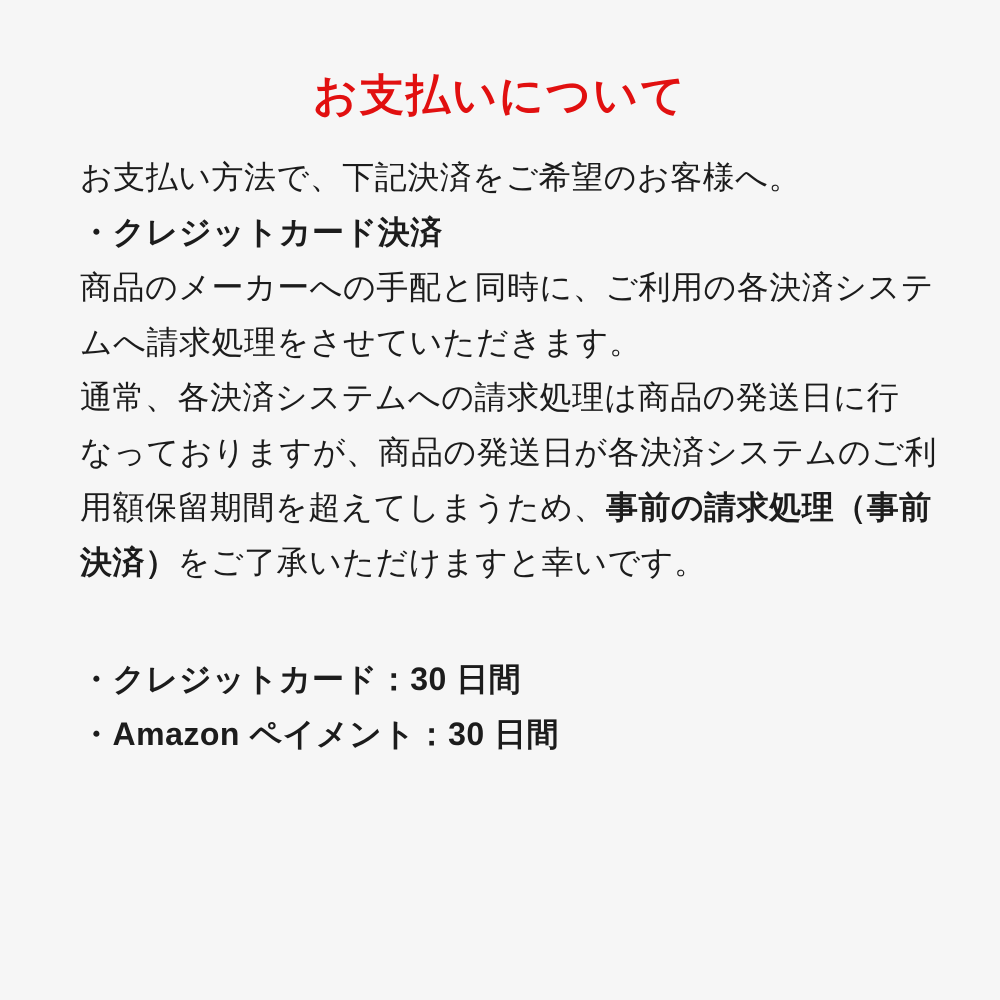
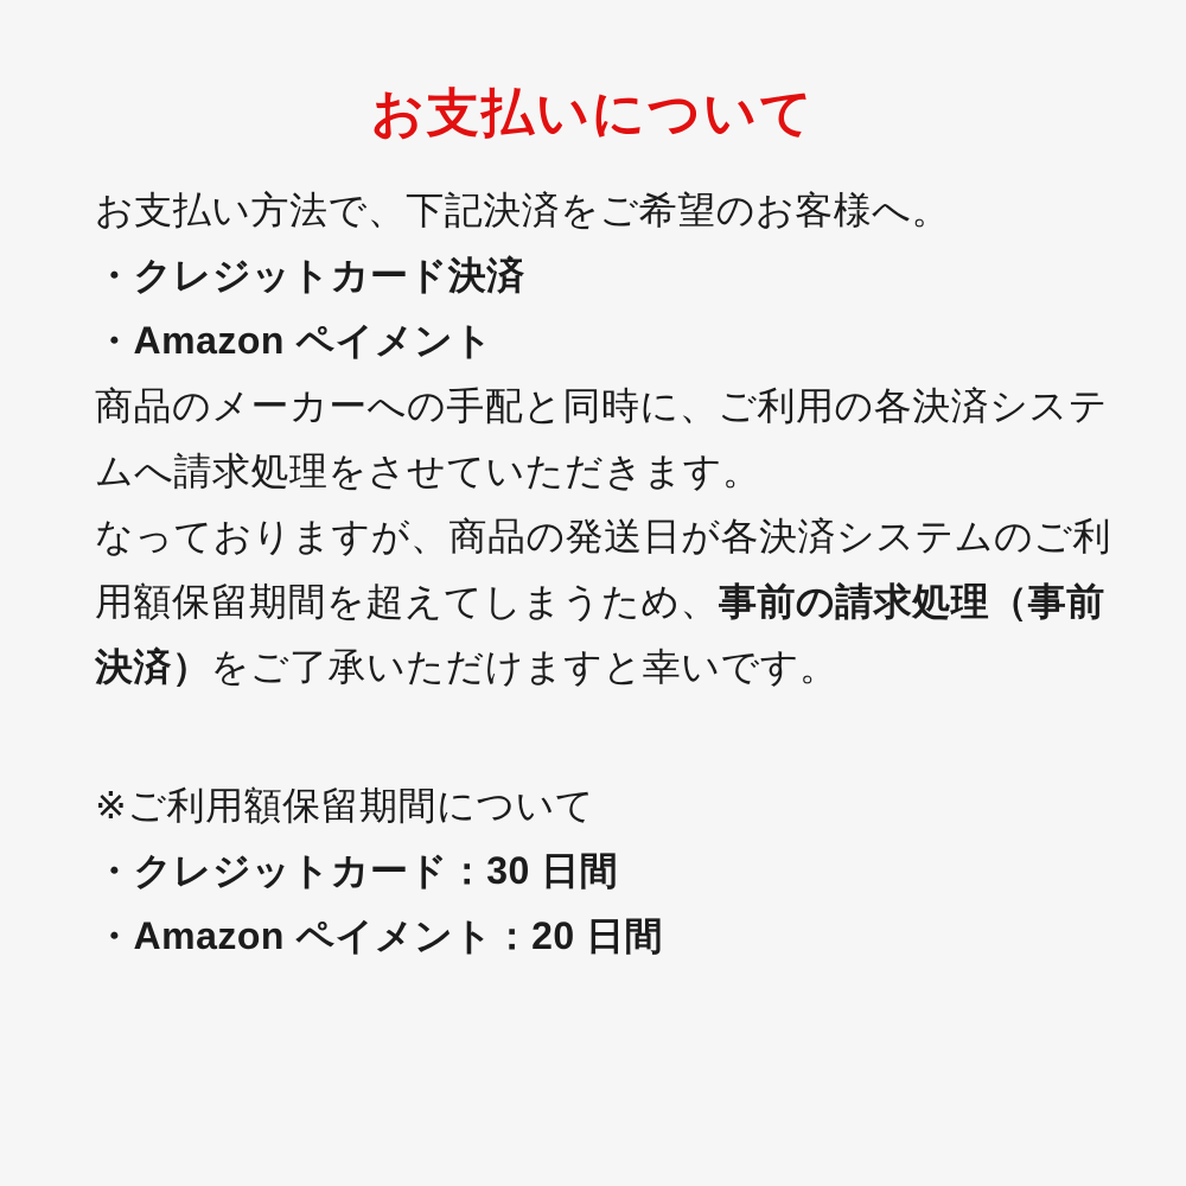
  お支払いについて
  お支払い方法で、下記決済をご希望のお客様へ。
  ・クレジットカード決済
+ ・Amazon ペイメント
  商品のメーカーへの手配と同時に、ご利用の各決済システ
  ムへ請求処理をさせていただきます。
- 通常、各決済システムへの請求処理は商品の発送日に行
  なっておりますが、商品の発送日が各決済システムのご利
  用額保留期間を超えてしまうため、事前の請求処理（事前
  決済）をご了承いただけますと幸いです。
+ ※ご利用額保留期間について
  ・クレジットカード：30 日間
- ・Amazon ペイメント：30 日間
+ ・Amazon ペイメント：20 日間
